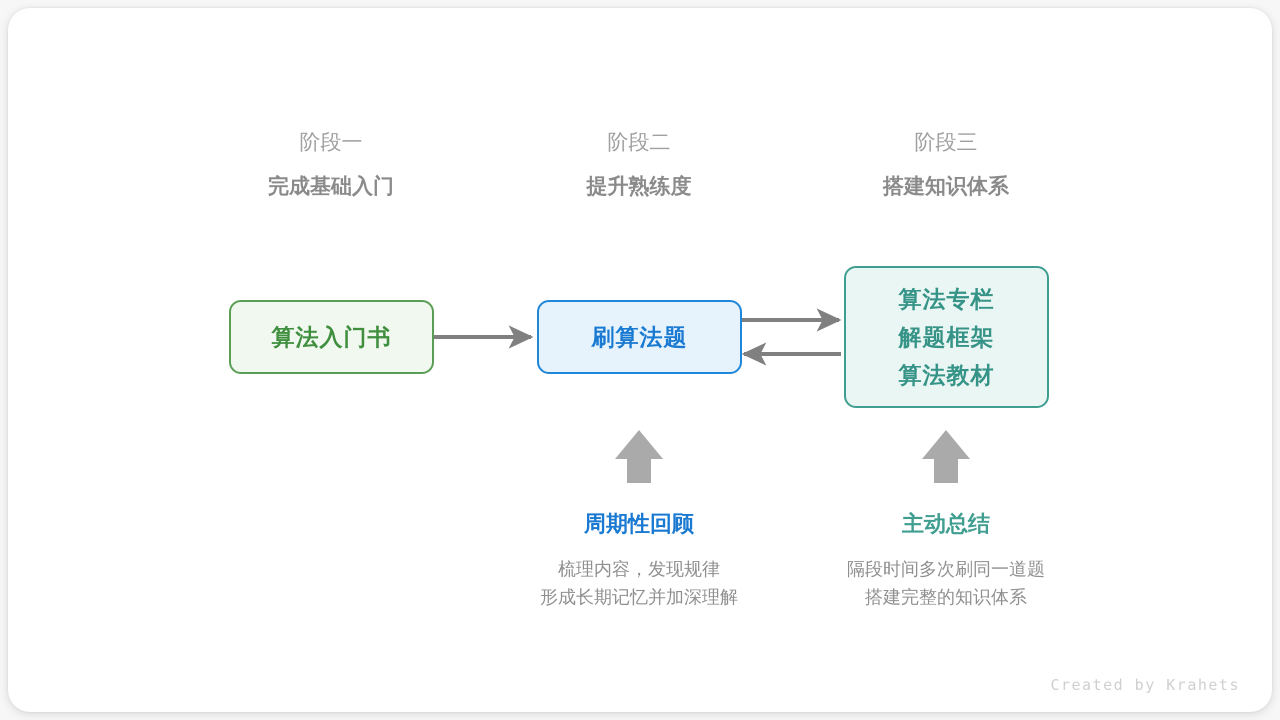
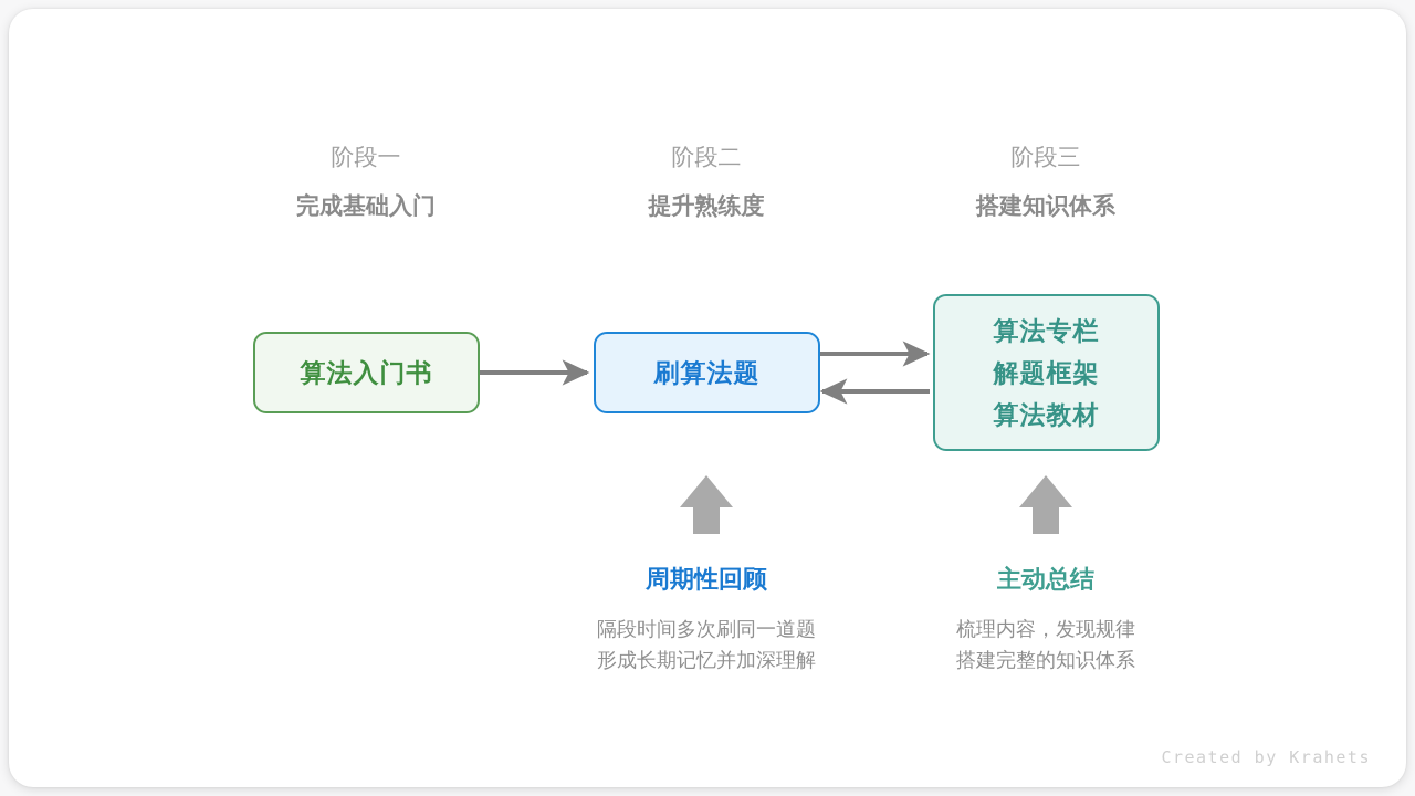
  阶段一
  完成基础入门
  阶段二
  提升熟练度
  阶段三
  搭建知识体系
  算法入门书
  刷算法题
  算法专栏
  解题框架
  算法教材
  周期性回顾
- 梳理内容，发现规律
+ 隔段时间多次刷同一道题
  形成长期记忆并加深理解
  主动总结
- 隔段时间多次刷同一道题
+ 梳理内容，发现规律
  搭建完整的知识体系
  Created by Krahets
